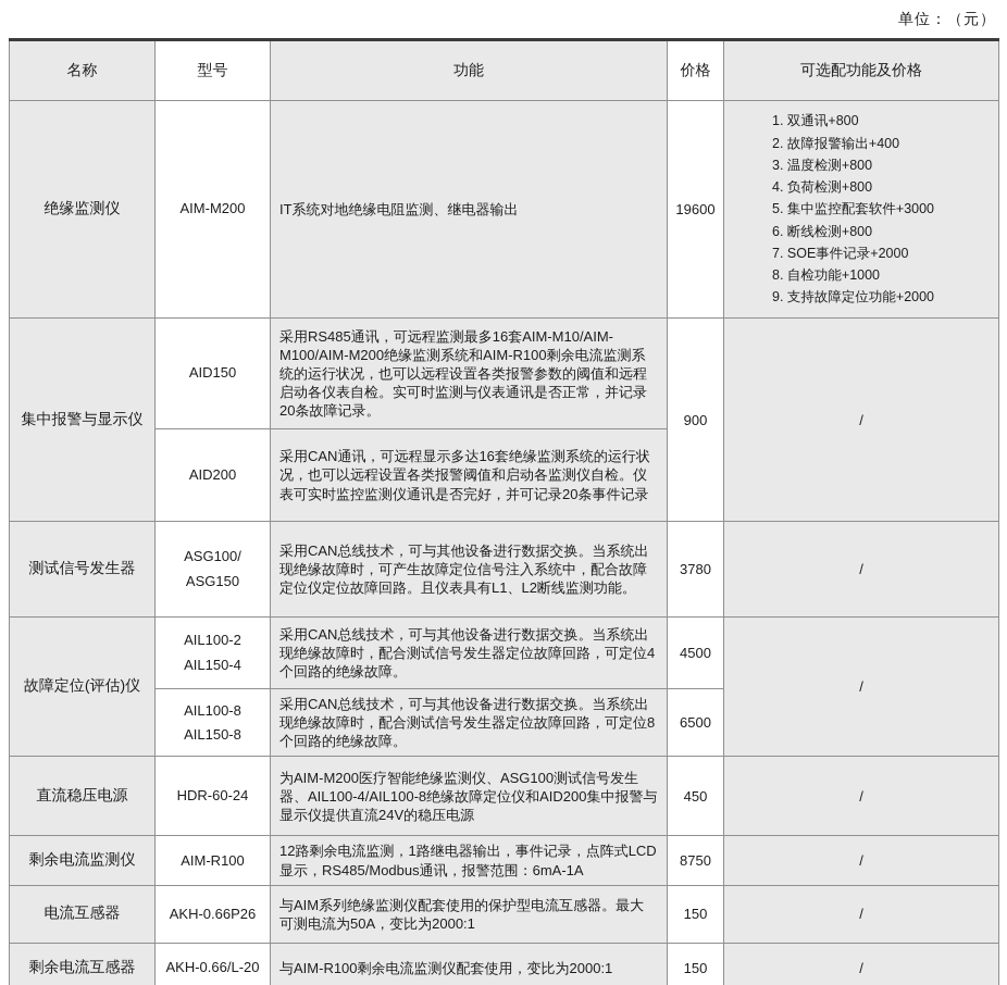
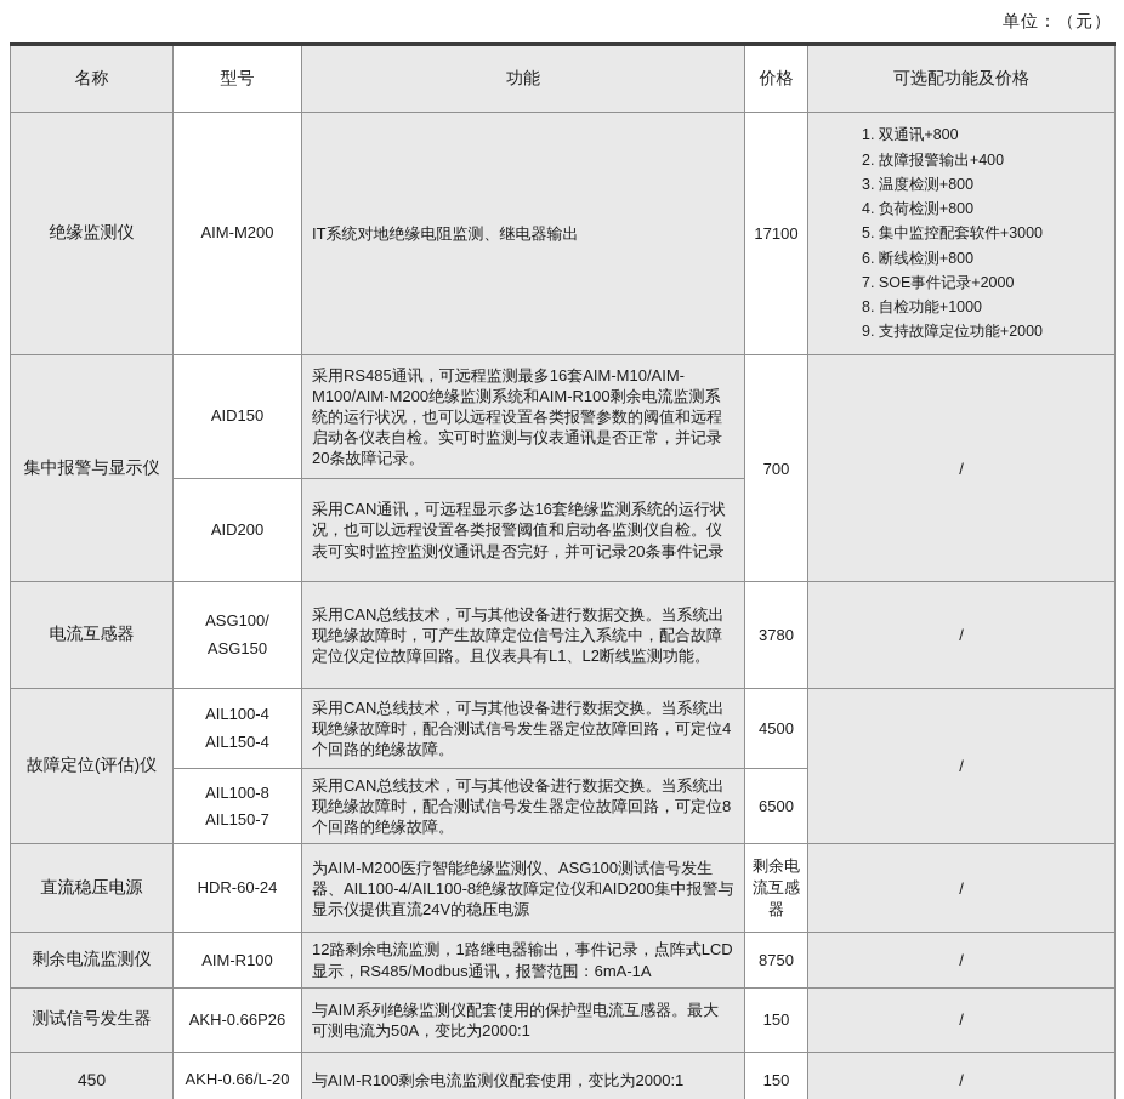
  单位：（元）
  名称	型号	功能	价格	可选配功能及价格
- 绝缘监测仪	AIM-M200	IT系统对地绝缘电阻监测、继电器输出	19600	1. 双通讯+800 2. 故障报警输出+400 3. 温度检测+800 4. 负荷检测+800 5. 集中监控配套软件+3000 6. 断线检测+800 7. SOE事件记录+2000 8. 自检功能+1000 9. 支持故障定位功能+2000
+ 绝缘监测仪	AIM-M200	IT系统对地绝缘电阻监测、继电器输出	17100	1. 双通讯+800 2. 故障报警输出+400 3. 温度检测+800 4. 负荷检测+800 5. 集中监控配套软件+3000 6. 断线检测+800 7. SOE事件记录+2000 8. 自检功能+1000 9. 支持故障定位功能+2000
- 集中报警与显示仪	AID150	采用RS485通讯，可远程监测最多16套AIM-M10/AIM-M100/AIM-M200绝缘监测系统和AIM-R100剩余电流监测系统的运行状况，也可以远程设置各类报警参数的阈值和远程启动各仪表自检。实可时监测与仪表通讯是否正常，并记录20条故障记录。	900	/
+ 集中报警与显示仪	AID150	采用RS485通讯，可远程监测最多16套AIM-M10/AIM-M100/AIM-M200绝缘监测系统和AIM-R100剩余电流监测系统的运行状况，也可以远程设置各类报警参数的阈值和远程启动各仪表自检。实可时监测与仪表通讯是否正常，并记录20条故障记录。	700	/
  AID200	采用CAN通讯，可远程显示多达16套绝缘监测系统的运行状况，也可以远程设置各类报警阈值和启动各监测仪自检。仪表可实时监控监测仪通讯是否完好，并可记录20条事件记录
- 测试信号发生器	ASG100/ ASG150	采用CAN总线技术，可与其他设备进行数据交换。当系统出现绝缘故障时，可产生故障定位信号注入系统中，配合故障定位仪定位故障回路。且仪表具有L1、L2断线监测功能。	3780	/
+ 电流互感器	ASG100/ ASG150	采用CAN总线技术，可与其他设备进行数据交换。当系统出现绝缘故障时，可产生故障定位信号注入系统中，配合故障定位仪定位故障回路。且仪表具有L1、L2断线监测功能。	3780	/
- 故障定位(评估)仪	AIL100-2 AIL150-4	采用CAN总线技术，可与其他设备进行数据交换。当系统出现绝缘故障时，配合测试信号发生器定位故障回路，可定位4个回路的绝缘故障。	4500	/
+ 故障定位(评估)仪	AIL100-4 AIL150-4	采用CAN总线技术，可与其他设备进行数据交换。当系统出现绝缘故障时，配合测试信号发生器定位故障回路，可定位4个回路的绝缘故障。	4500	/
- AIL100-8 AIL150-8	采用CAN总线技术，可与其他设备进行数据交换。当系统出现绝缘故障时，配合测试信号发生器定位故障回路，可定位8个回路的绝缘故障。	6500
+ AIL100-8 AIL150-7	采用CAN总线技术，可与其他设备进行数据交换。当系统出现绝缘故障时，配合测试信号发生器定位故障回路，可定位8个回路的绝缘故障。	6500
- 直流稳压电源	HDR-60-24	为AIM-M200医疗智能绝缘监测仪、ASG100测试信号发生器、AIL100-4/AIL100-8绝缘故障定位仪和AID200集中报警与显示仪提供直流24V的稳压电源	450	/
+ 直流稳压电源	HDR-60-24	为AIM-M200医疗智能绝缘监测仪、ASG100测试信号发生器、AIL100-4/AIL100-8绝缘故障定位仪和AID200集中报警与显示仪提供直流24V的稳压电源	剩余电流互感器	/
  剩余电流监测仪	AIM-R100	12路剩余电流监测，1路继电器输出，事件记录，点阵式LCD显示，RS485/Modbus通讯，报警范围：6mA-1A	8750	/
- 电流互感器	AKH-0.66P26	与AIM系列绝缘监测仪配套使用的保护型电流互感器。最大可测电流为50A，变比为2000:1	150	/
+ 测试信号发生器	AKH-0.66P26	与AIM系列绝缘监测仪配套使用的保护型电流互感器。最大可测电流为50A，变比为2000:1	150	/
- 剩余电流互感器	AKH-0.66/L-20	与AIM-R100剩余电流监测仪配套使用，变比为2000:1	150	/
+ 450	AKH-0.66/L-20	与AIM-R100剩余电流监测仪配套使用，变比为2000:1	150	/
